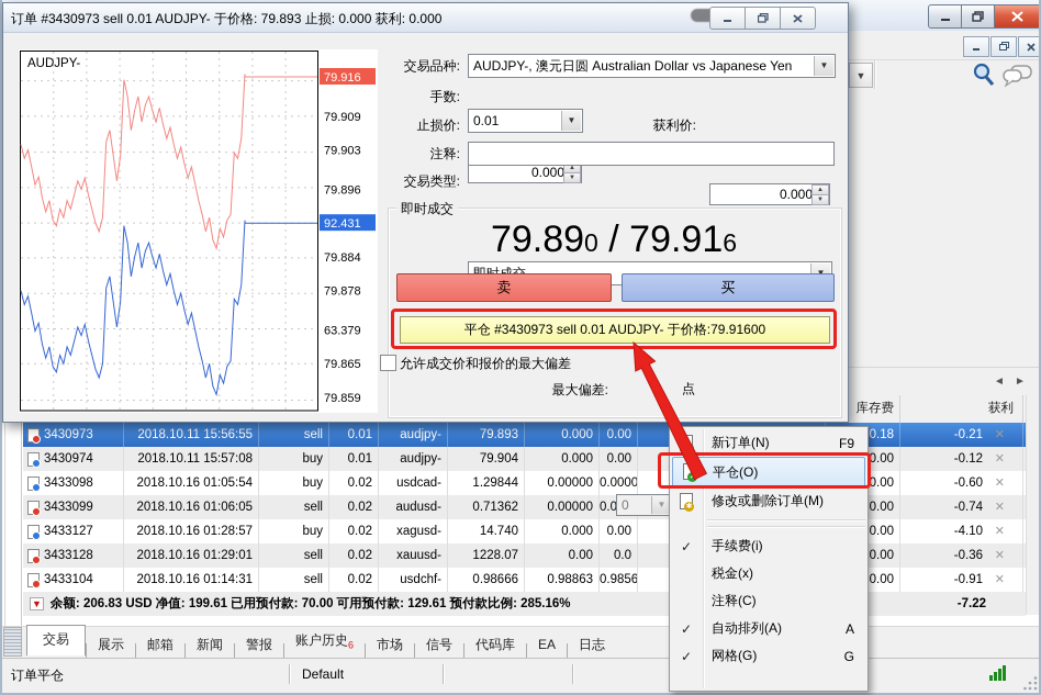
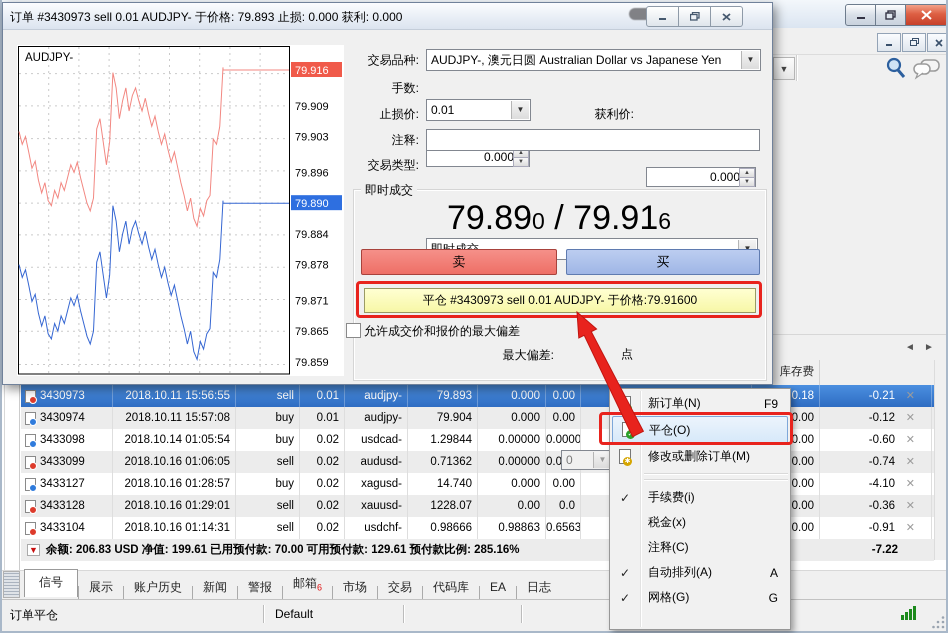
  ▼
  ◄
  ►
  库存费
- 获利
  3430973
  2018.10.11 15:56:55
  sell
  0.01
  audjpy-
  79.893
  0.000
  0.00
  0.18
  -0.21
  ✕
  3430974
  2018.10.11 15:57:08
  buy
  0.01
  audjpy-
  79.904
  0.000
  0.00
  0.00
  -0.12
  ✕
  3433098
- 2018.10.16 01:05:54
+ 2018.10.14 01:05:54
  buy
  0.02
  usdcad-
  1.29844
  0.00000
  0.0000
  0.00
  -0.60
  ✕
  3433099
  2018.10.16 01:06:05
  sell
  0.02
  audusd-
  0.71362
  0.00000
  0.00
  -0.74
  ✕
  3433127
  2018.10.16 01:28:57
  buy
  0.02
  xagusd-
  14.740
  0.000
  0.00
  0.00
  -4.10
  ✕
  3433128
  2018.10.16 01:29:01
  sell
  0.02
  xauusd-
  1228.07
  0.00
  0.0
  0.00
  -0.36
  ✕
  3433104
  2018.10.16 01:14:31
  sell
  0.02
  usdchf-
  0.98666
  0.98863
- 0.9856
+ 0.6563
  0.00
  -0.91
  ✕
  ▼
  余额: 206.83 USD 净值: 199.61 已用预付款: 70.00 可用预付款: 129.61 预付款比例: 285.16%
  -7.22
- 交易
+ 信号
  展示
- 邮箱
+ 账户历史
  新闻
  警报
- 账户历史6
+ 邮箱6
  市场
- 信号
+ 交易
  代码库
  EA
  日志
  订单平仓
  Default
  订单 #3430973 sell 0.01 AUDJPY- 于价格: 79.893 止损: 0.000 获利: 0.000
  79.909
  79.903
  79.896
  79.884
  79.878
- 63.379
+ 79.871
  79.865
  79.859
  79.916
- 92.431
+ 79.890
  AUDJPY-
  交易品种:
  AUDJPY-, 澳元日圆 Australian Dollar vs Japanese Yen
  ▼
  手数:
  0.01
  ▼
  止损价:
  0.000
  获利价:
  0.000
  注释:
  交易类型:
  即时成交
  79.890 / 79.916
  卖
  买
  平仓 #3430973 sell 0.01 AUDJPY- 于价格:79.91600
  允许成交价和报价的最大偏差
  最大偏差:
  0
  ▼
  点
  新订单(N)
  F9
  平仓(O)
  修改或删除订单(M)
  ✓
  手续费(i)
  税金(x)
  注释(C)
  ✓
  自动排列(A)
  A
  ✓
  网格(G)
  G
